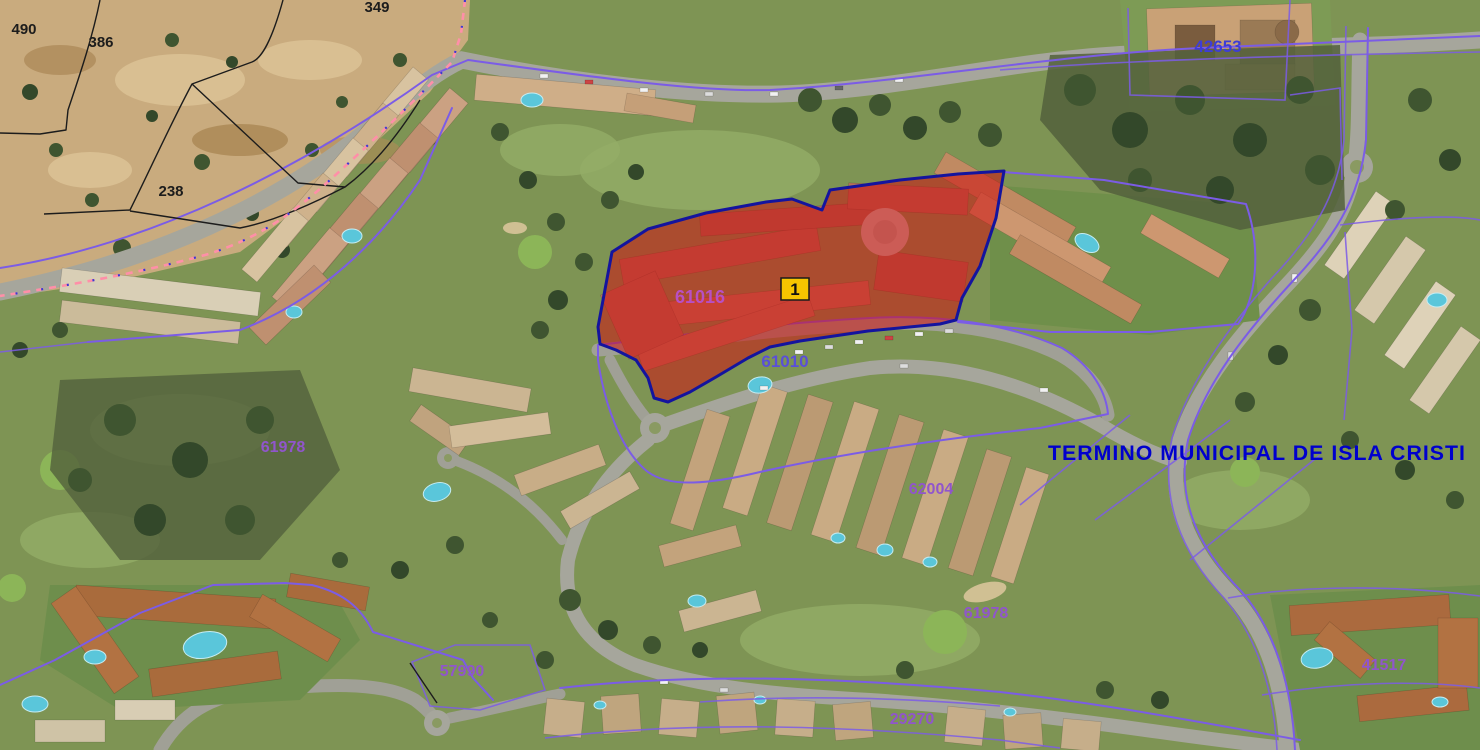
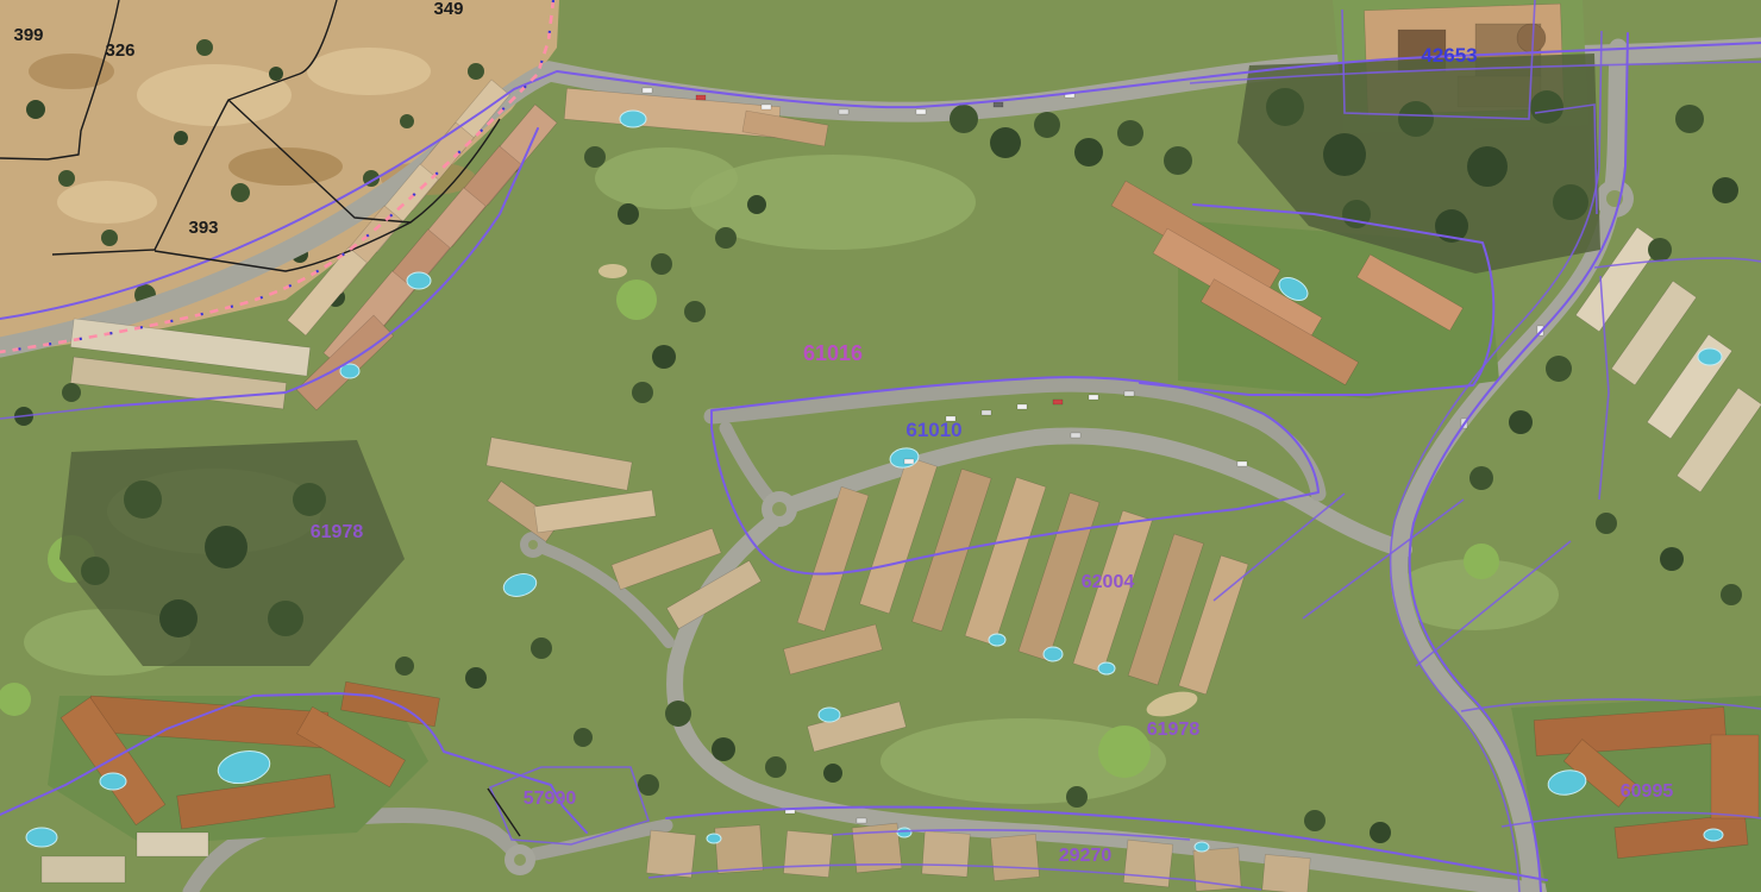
- 1
- 490
+ 399
- 386
+ 326
  349
- 238
+ 393
  42653
  61016
  61010
  61978
  62004
  61978
  57990
  29270
- 41517
+ 60995
- TERMINO MUNICIPAL DE ISLA CRISTI
